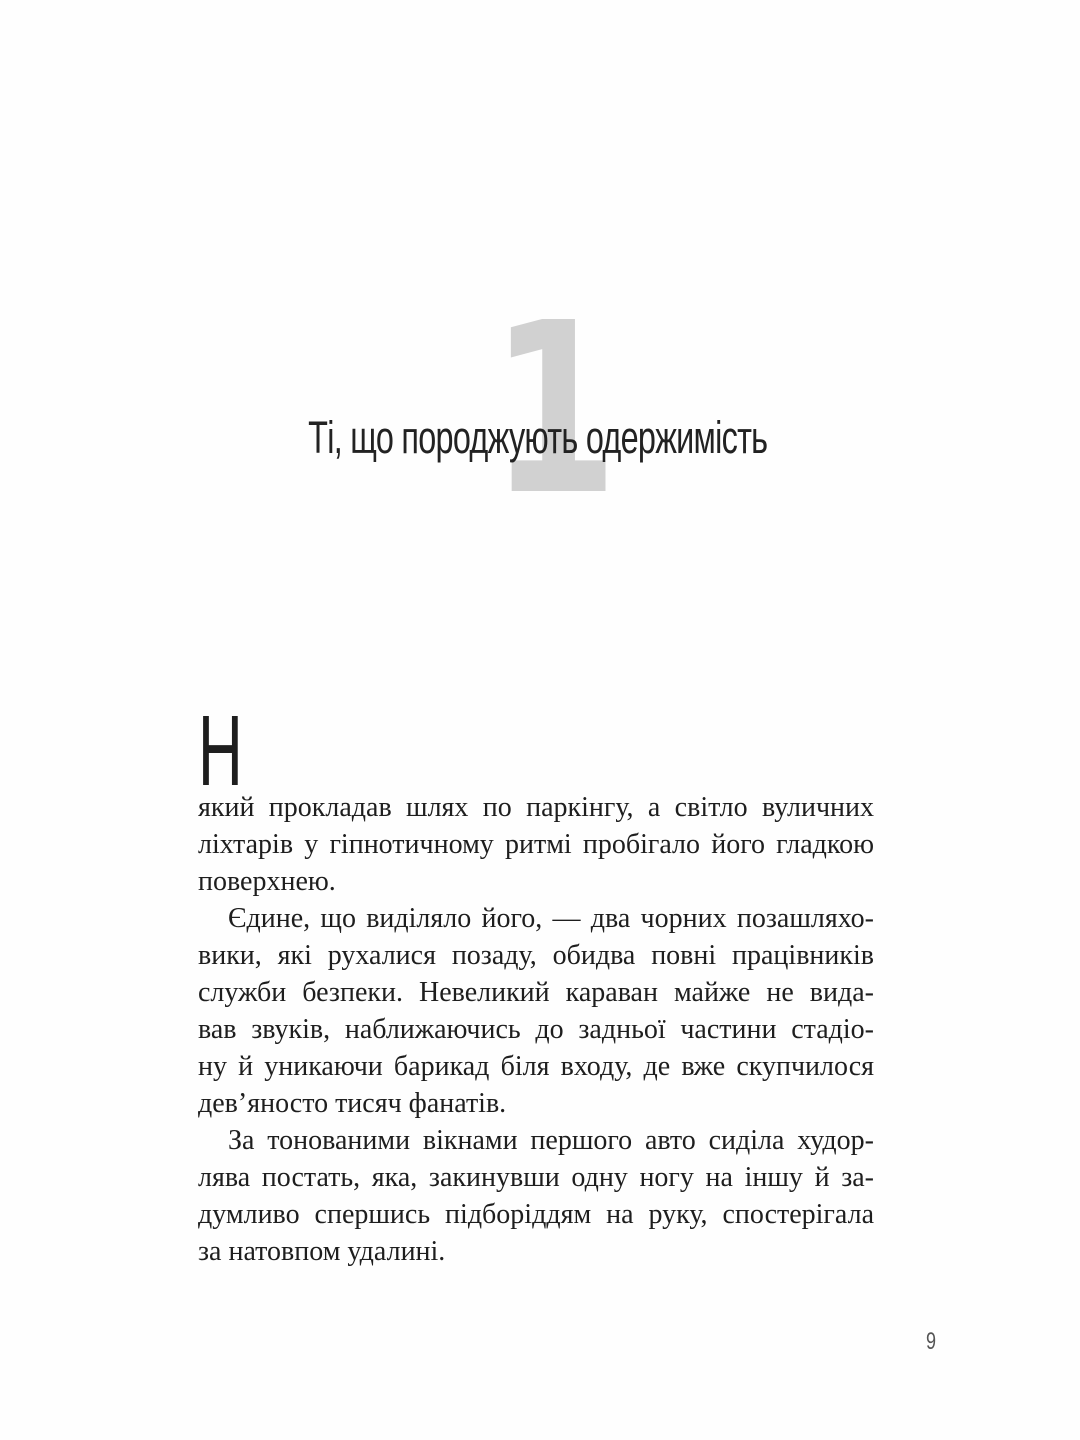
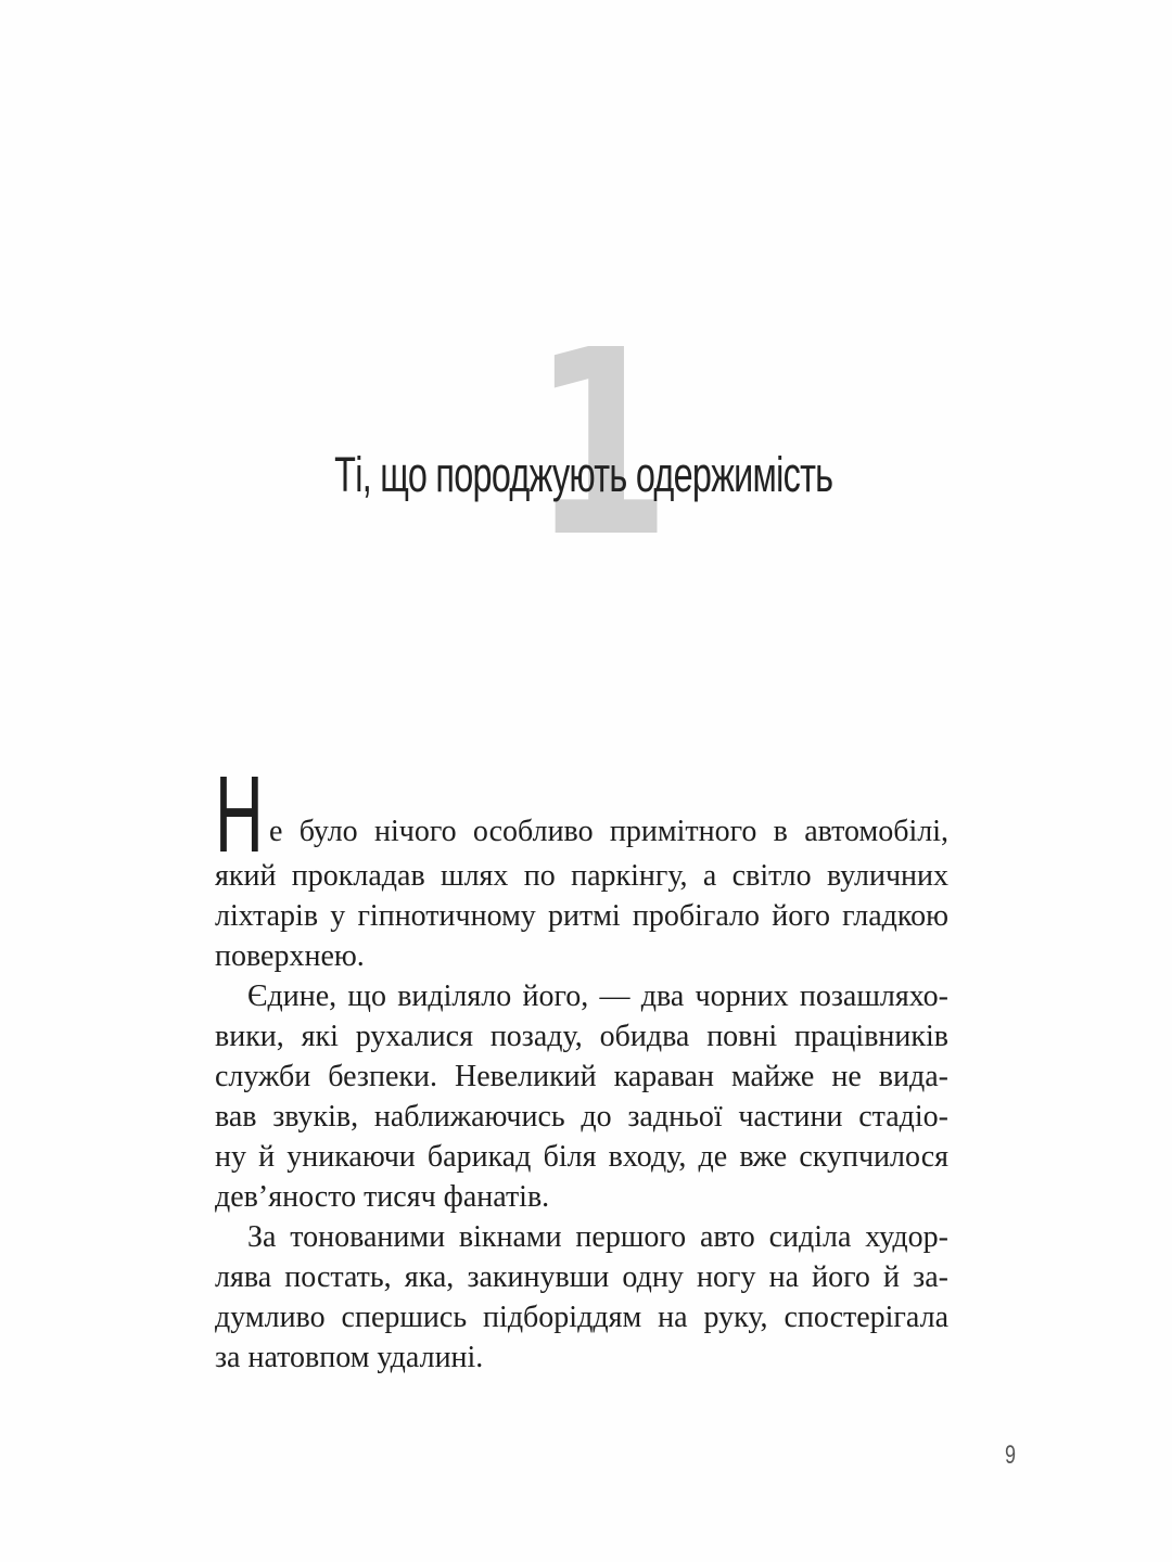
  1
  Ті, що породжують одержимість
  Н
+ е було нічого особливо примітного в автомобілі,
  який прокладав шлях по паркінгу, а світло вуличних
  ліхтарів у гіпнотичному ритмі пробігало його гладкою
  поверхнею.
  Єдине, що виділяло його, — два чорних позашляхо-
  вики, які рухалися позаду, обидва повні працівників
  служби безпеки. Невеликий караван майже не вида-
  вав звуків, наближаючись до задньої частини стадіо-
  ну й уникаючи барикад біля входу, де вже скупчилося
  дев’яносто тисяч фанатів.
  За тонованими вікнами першого авто сиділа худор-
- лява постать, яка, закинувши одну ногу на іншу й за-
+ лява постать, яка, закинувши одну ногу на його й за-
  думливо спершись підборіддям на руку, спостерігала
  за натовпом удалині.
  9
